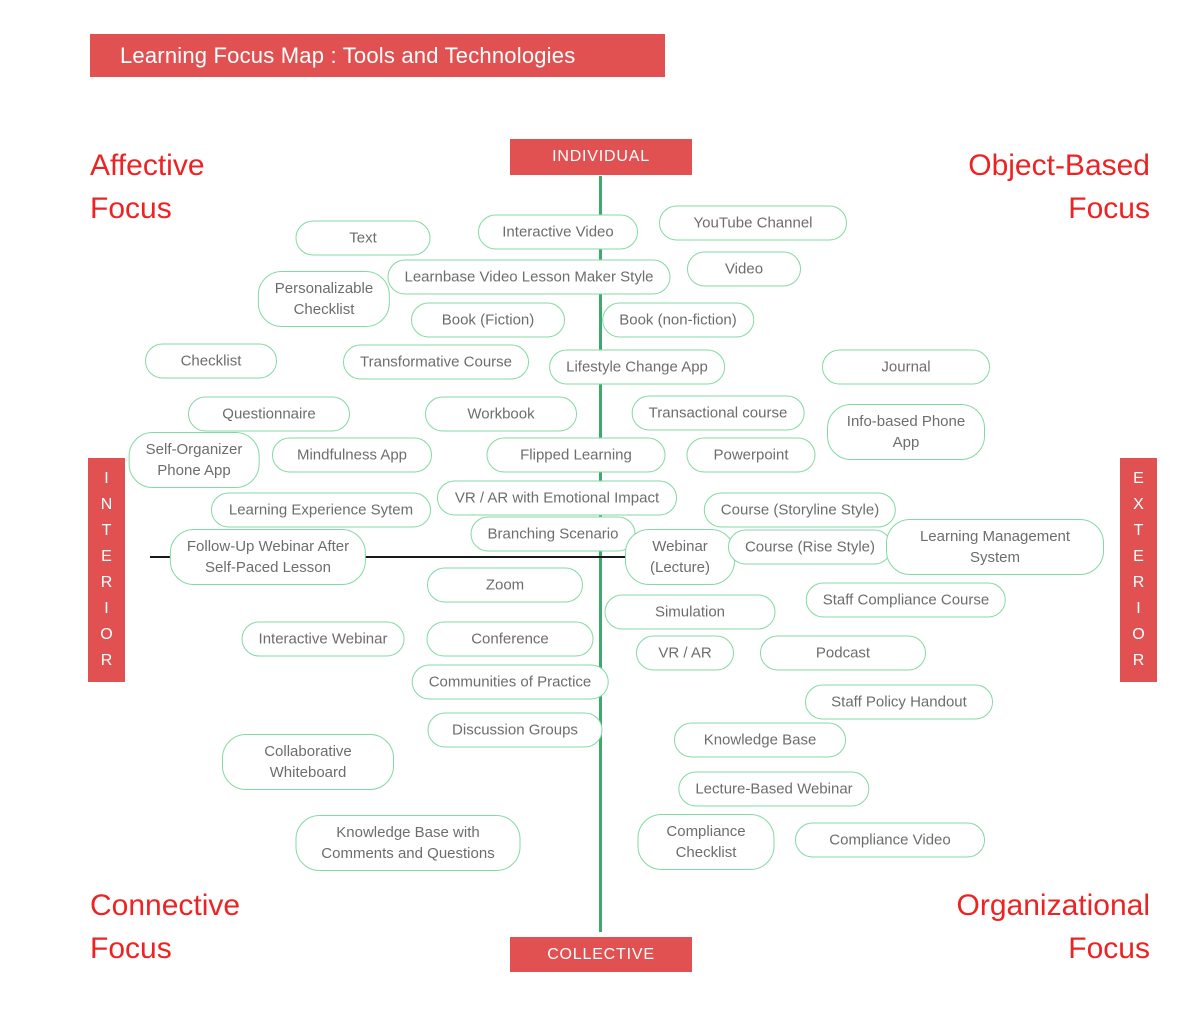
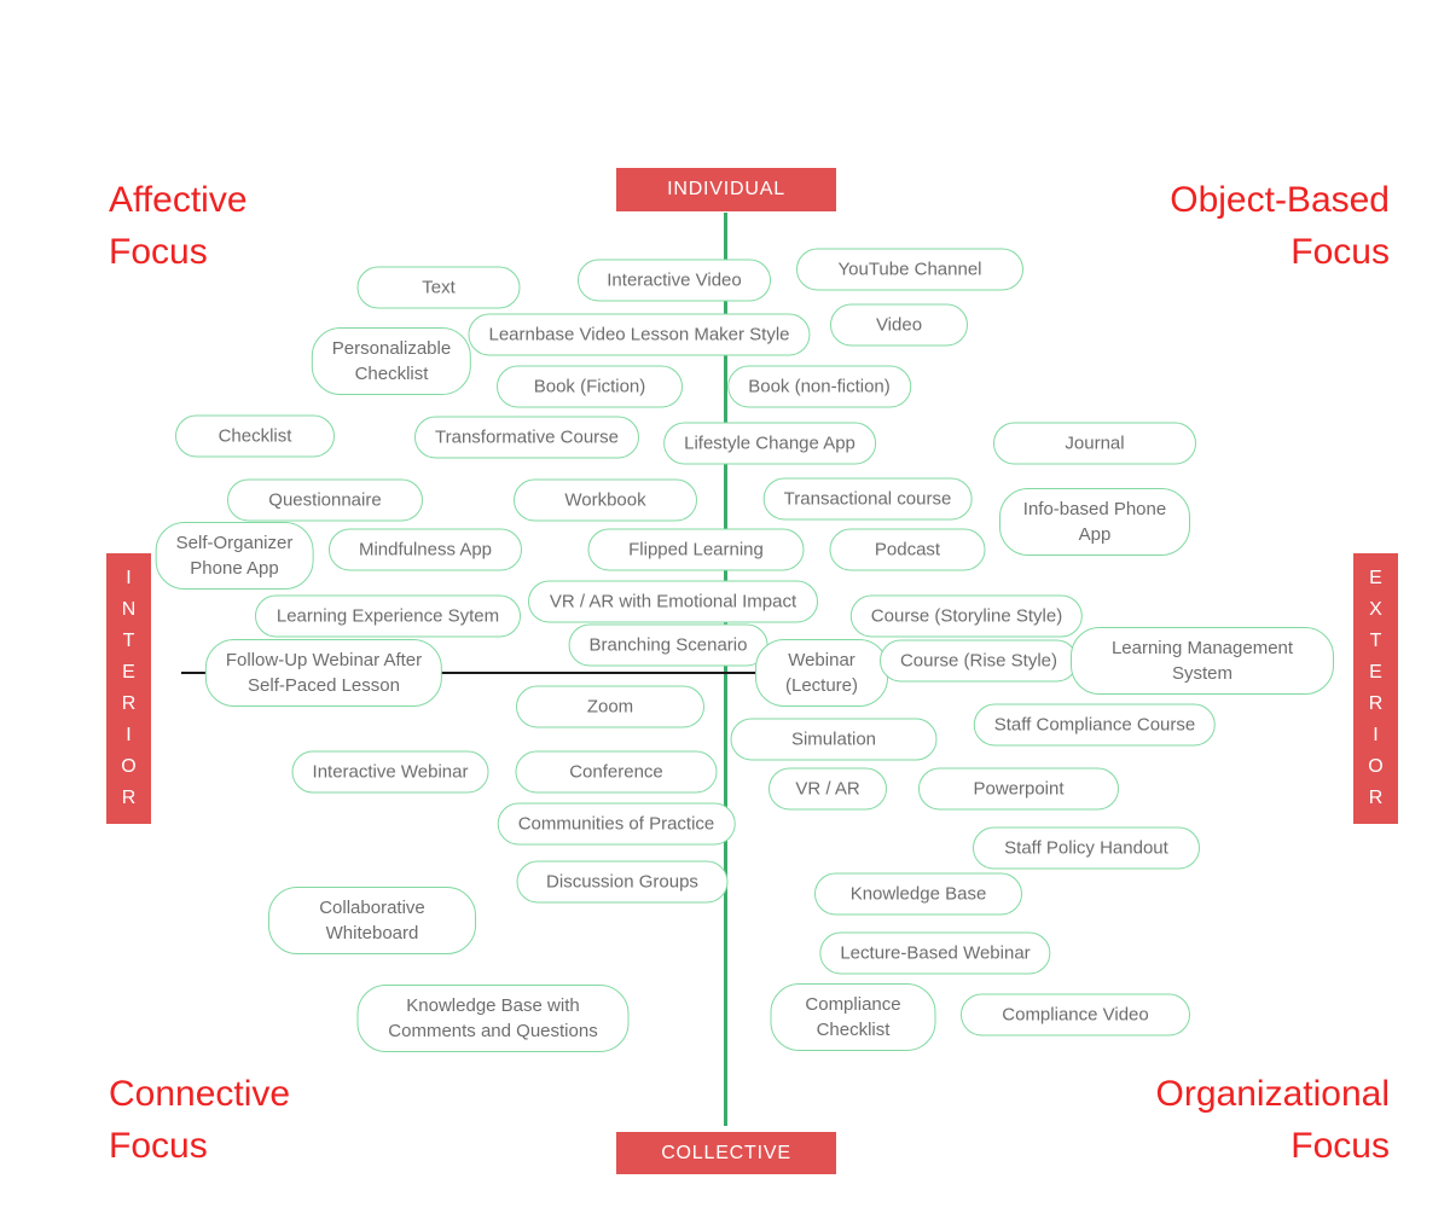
- Learning Focus Map : Tools and Technologies
  Affective
  Focus
  Object-Based
  Focus
  Connective
  Focus
  Organizational
  Focus
  INDIVIDUAL
  COLLECTIVE
  I
  N
  T
  E
  R
  I
  O
  R
  E
  X
  T
  E
  R
  I
  O
  R
  Text
  Interactive Video
  YouTube Channel
  Video
  Learnbase Video Lesson Maker Style
  Personalizable
  Checklist
  Book (Fiction)
  Book (non-fiction)
  Checklist
  Transformative Course
  Lifestyle Change App
  Journal
  Questionnaire
  Workbook
  Transactional course
  Info-based Phone
  App
  Self-Organizer
  Phone App
  Mindfulness App
  Flipped Learning
- Powerpoint
+ Podcast
  Learning Experience Sytem
  VR / AR with Emotional Impact
  Course (Storyline Style)
  Branching Scenario
  Follow-Up Webinar After
  Self-Paced Lesson
  Webinar
  (Lecture)
  Course (Rise Style)
  Learning Management System
  Zoom
  Staff Compliance Course
  Simulation
  Interactive Webinar
  Conference
  VR / AR
- Podcast
+ Powerpoint
  Communities of Practice
  Staff Policy Handout
  Discussion Groups
  Knowledge Base
  Collaborative
  Whiteboard
  Lecture-Based Webinar
  Compliance
  Checklist
  Compliance Video
  Knowledge Base with
  Comments and Questions
